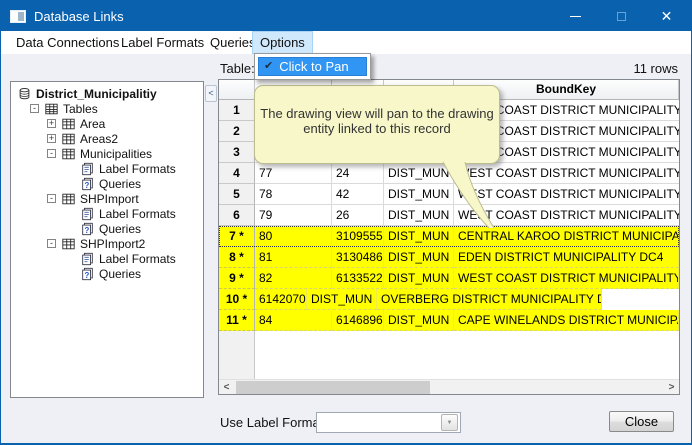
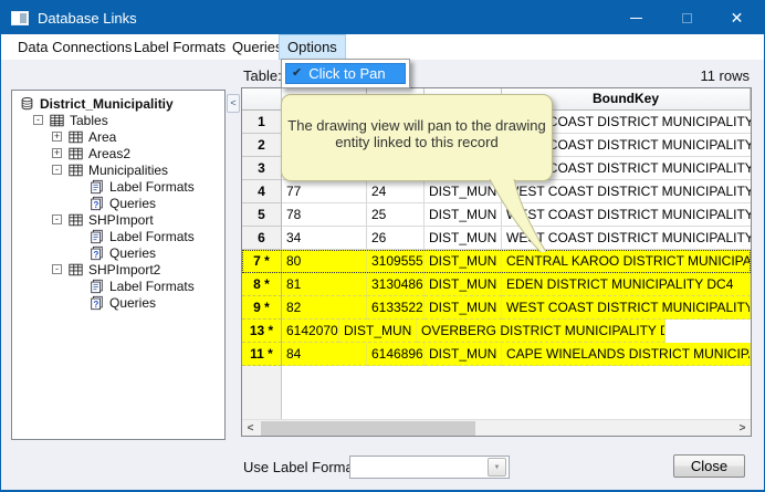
  Database Links
  ✕
  Data Connections
  Label Formats
  Querie
  Options
  Table:
  11 rows
  District_Municipalitiy
  -
  Tables
  +
  Area
  +
  Areas2
  -
  Municipalities
  Label Formats
  ?
  Queries
  -
  SHPImport
  Label Formats
  ?
  Queries
  -
  SHPImport2
  Label Formats
  ?
  Queries
  <
  BoundKey
  1
  COAST DISTRICT MUNICIPALITY
  2
  COAST DISTRICT MUNICIPALITY
  3
  COAST DISTRICT MUNICIPALITY
  4
  77
  24
  DIST_MUN
  EST COAST DISTRICT MUNICIPALITY
  5
  78
- 42
+ 25
  DIST_MUN
  ST COAST DISTRICT MUNICIPALITY
  6
- 79
+ 34
  26
  DIST_MUN
  WET COAST DISTRICT MUNICIPALITY
  7 *
  80
  3109555
  DIST_MUN
  CENTRAL KAROO DISTRICT MUNICIPA
  8 *
  81
  3130486
  DIST_MUN
  EDEN DISTRICT MUNICIPALITY DC4
  9 *
  82
  6133522
  DIST_MUN
  WEST COAST DISTRICT MUNICIPALITY
- 10 *
+ 13 *
  6142070
  DIST_MUN
  OVERBERG DISTRICT MUNICIPALITY D
  11 *
  84
  6146896
  DIST_MUN
  CAPE WINELANDS DISTRICT MUNICIP
  <
  >
  The drawing view will pan to the drawing
  entity linked to this record
  ✔
  Click to Pan
  Use Label Form
  Close
